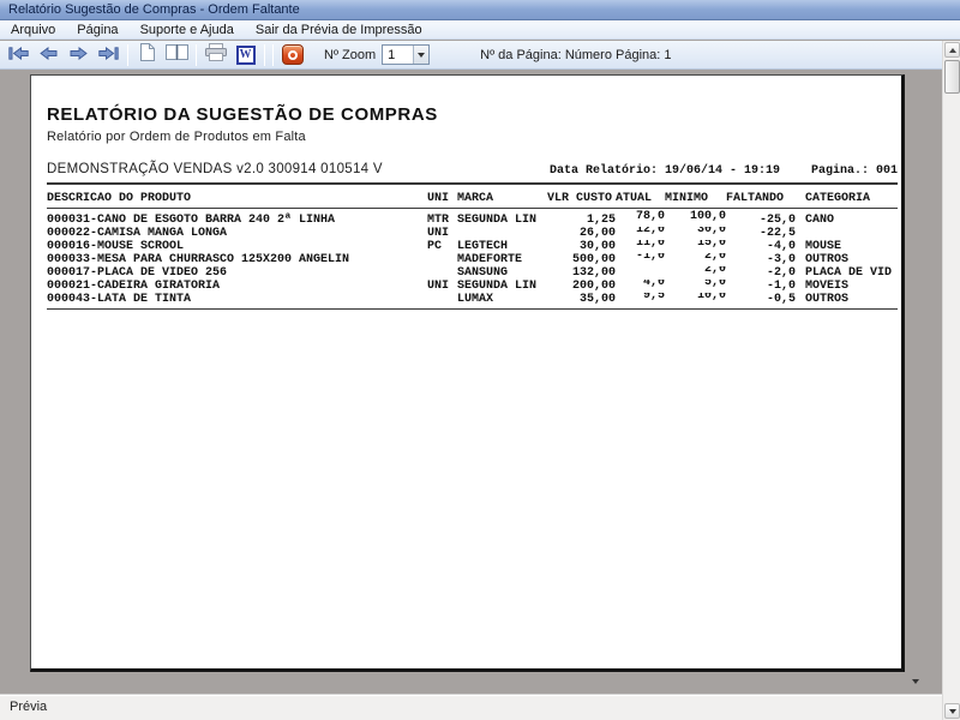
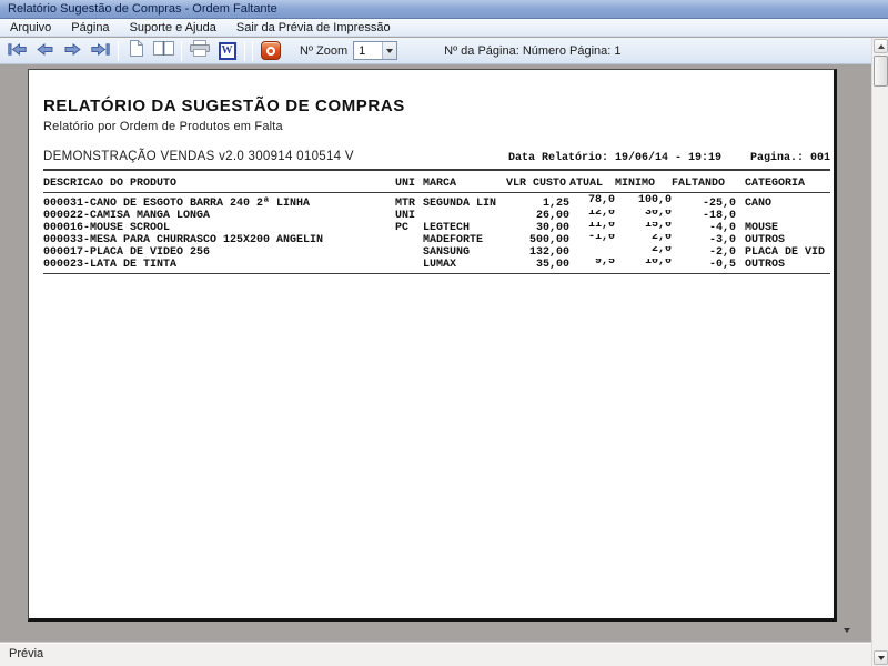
  Relatório Sugestão de Compras - Ordem Faltante
  Arquivo
  Página
  Suporte e Ajuda
  Sair da Prévia de Impressão
  W
  Nº Zoom
  1
  Nº da Página: Número Página: 1
  RELATÓRIO DA SUGESTÃO DE COMPRAS
  Relatório por Ordem de Produtos em Falta
  DEMONSTRAÇÃO VENDAS v2.0 300914 010514 V
  Data Relatório: 19/06/14 - 19:19
  Pagina.: 001
  DESCRICAO DO PRODUTO	UNI	MARCA	VLR CUSTO	ATUAL	MINIMO	FALTANDO	CATEGORIA
  000031-CANO DE ESGOTO BARRA 240 2ª LINHA	MTR	SEGUNDA LIN	1,25	78,0	100,0	-25,0	CANO
- 000022-CAMISA MANGA LONGA	UNI		26,00	12,0	30,0	-22,5
+ 000022-CAMISA MANGA LONGA	UNI		26,00	12,0	30,0	-18,0
  000016-MOUSE SCROOL	PC	LEGTECH	30,00	11,0	15,0	-4,0	MOUSE
  000033-MESA PARA CHURRASCO 125X200 ANGELIN		MADEFORTE	500,00	-1,0	2,0	-3,0	OUTROS
  000017-PLACA DE VÍDEO 256		SANSUNG	132,00		2,0	-2,0	PLACA DE VÍD
- 000021-CADEIRA GIRATORIA	UNI	SEGUNDA LIN	200,00	4,0	5,0	-1,0	MÓVEIS
- 000043-LATA DE TINTA		LUMAX	35,00	9,5	10,0	-0,5	OUTROS
+ 000023-LATA DE TINTA		LUMAX	35,00	9,5	10,0	-0,5	OUTROS
  Prévia
